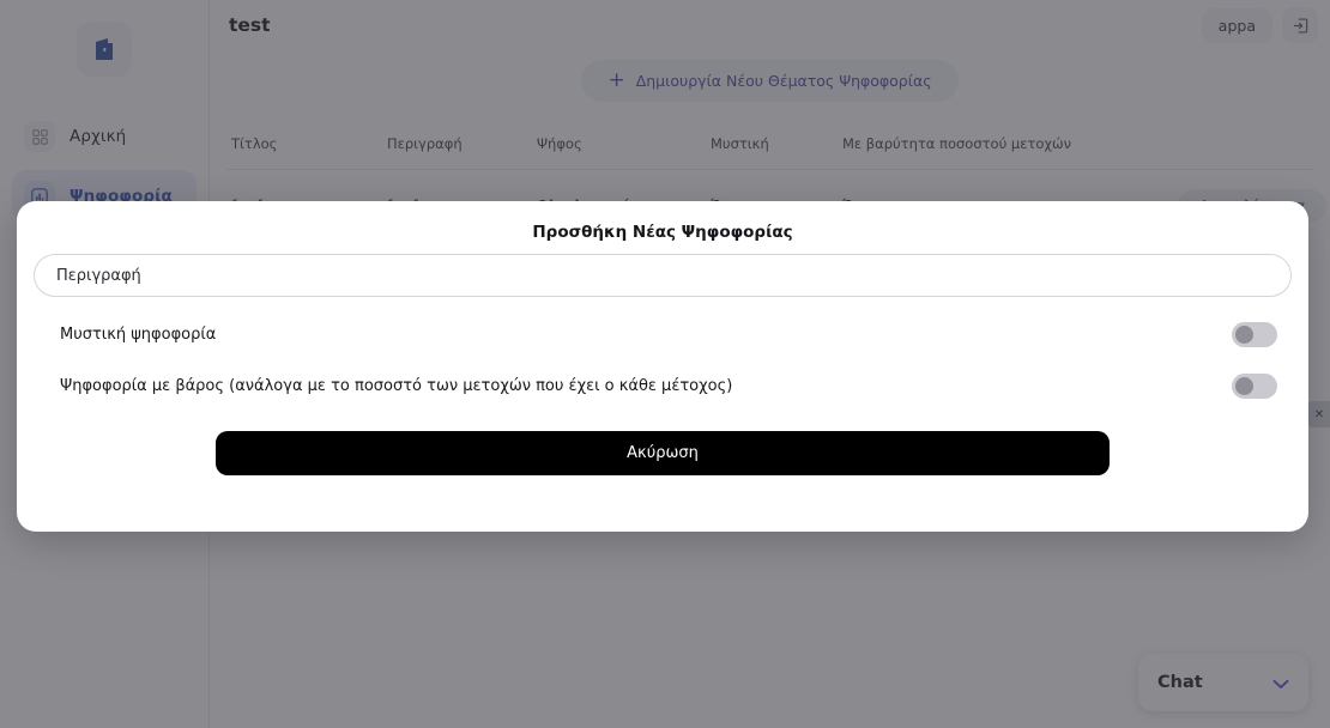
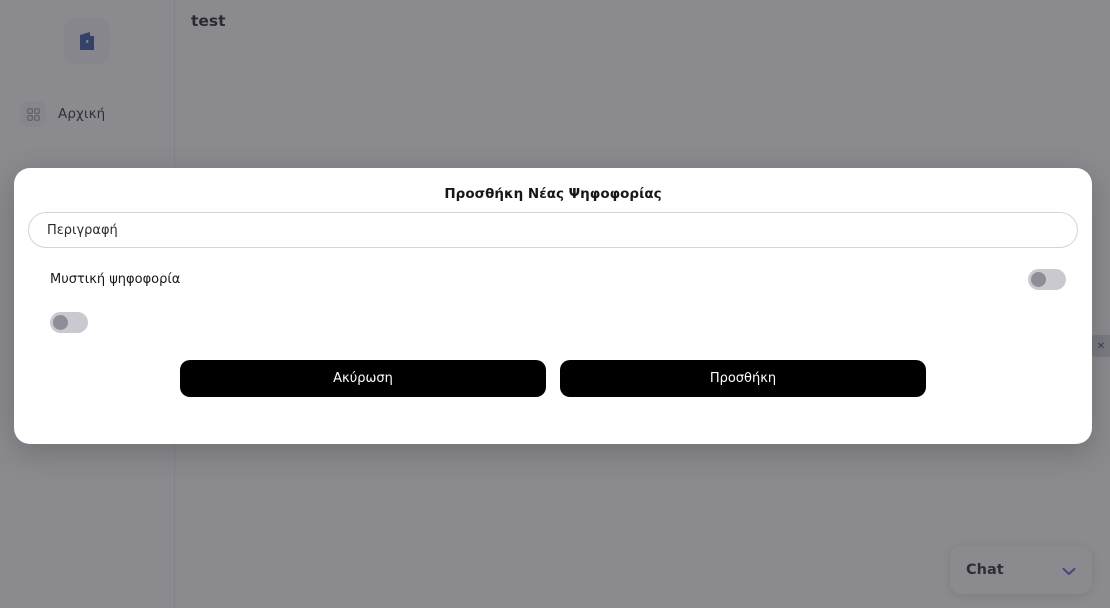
  Αρχική
- Ψηφοφορία
  test
- appa
- +
- Δημιουργία Νέου Θέματος Ψηφοφορίας
- Τίτλος	Περιγραφή	Ψήφος	Μυστική	Με βαρύτητα ποσοστού μετοχών
  Chat
  ✕
  Προσθήκη Νέας Ψηφοφορίας
  Περιγραφή
  Μυστική ψηφοφορία
- Ψηφοφορία με βάρος (ανάλογα με το ποσοστό των μετοχών που έχει ο κάθε μέτοχος)
  Ακύρωση
+ Προσθήκη
